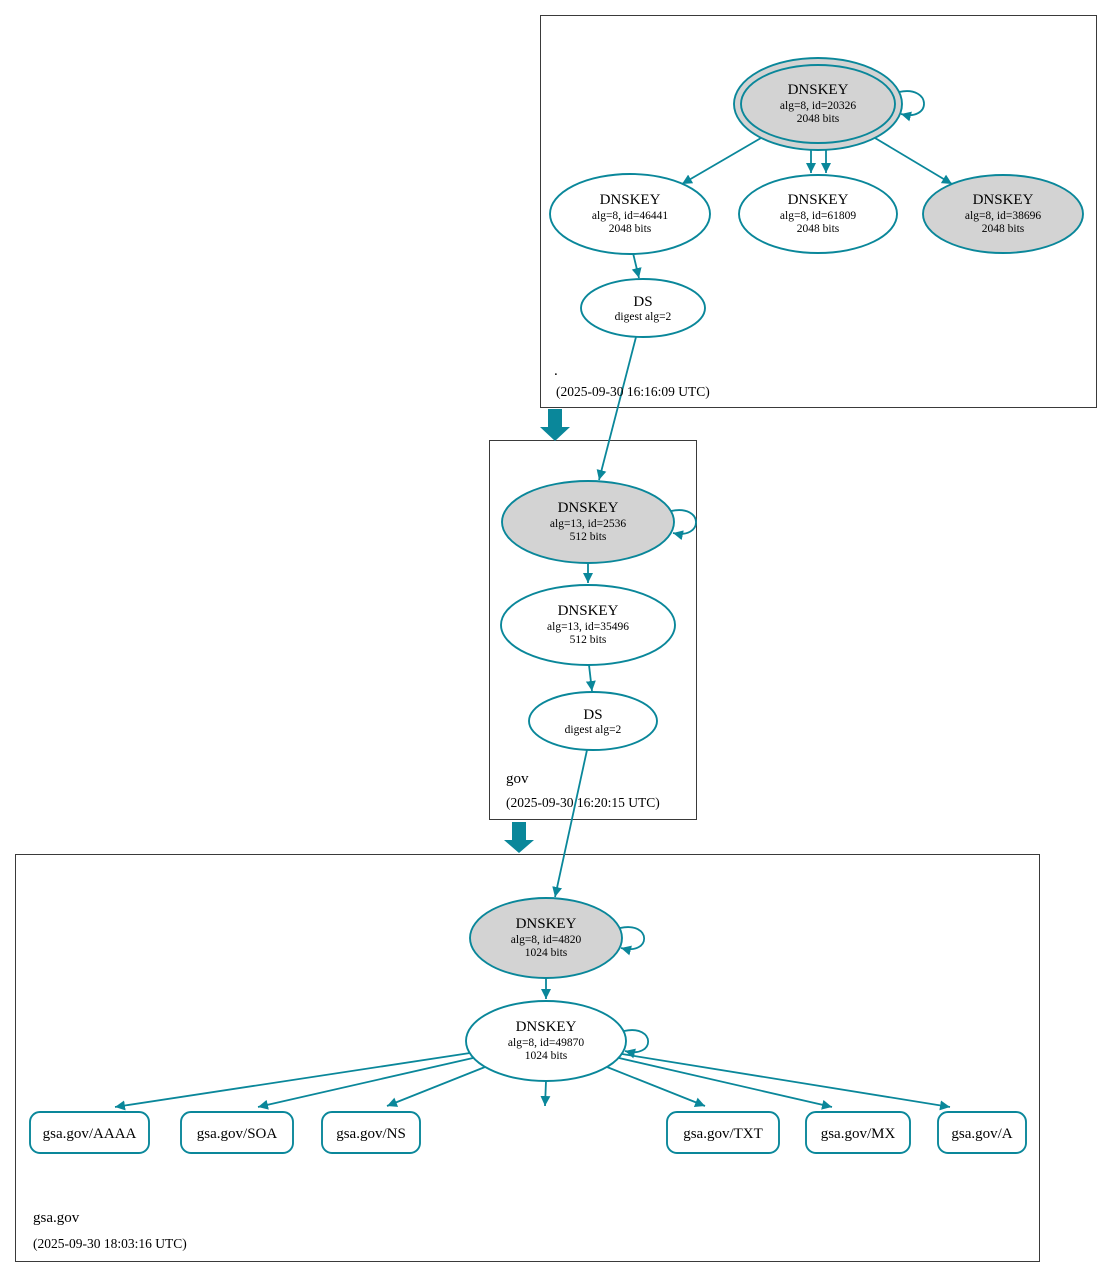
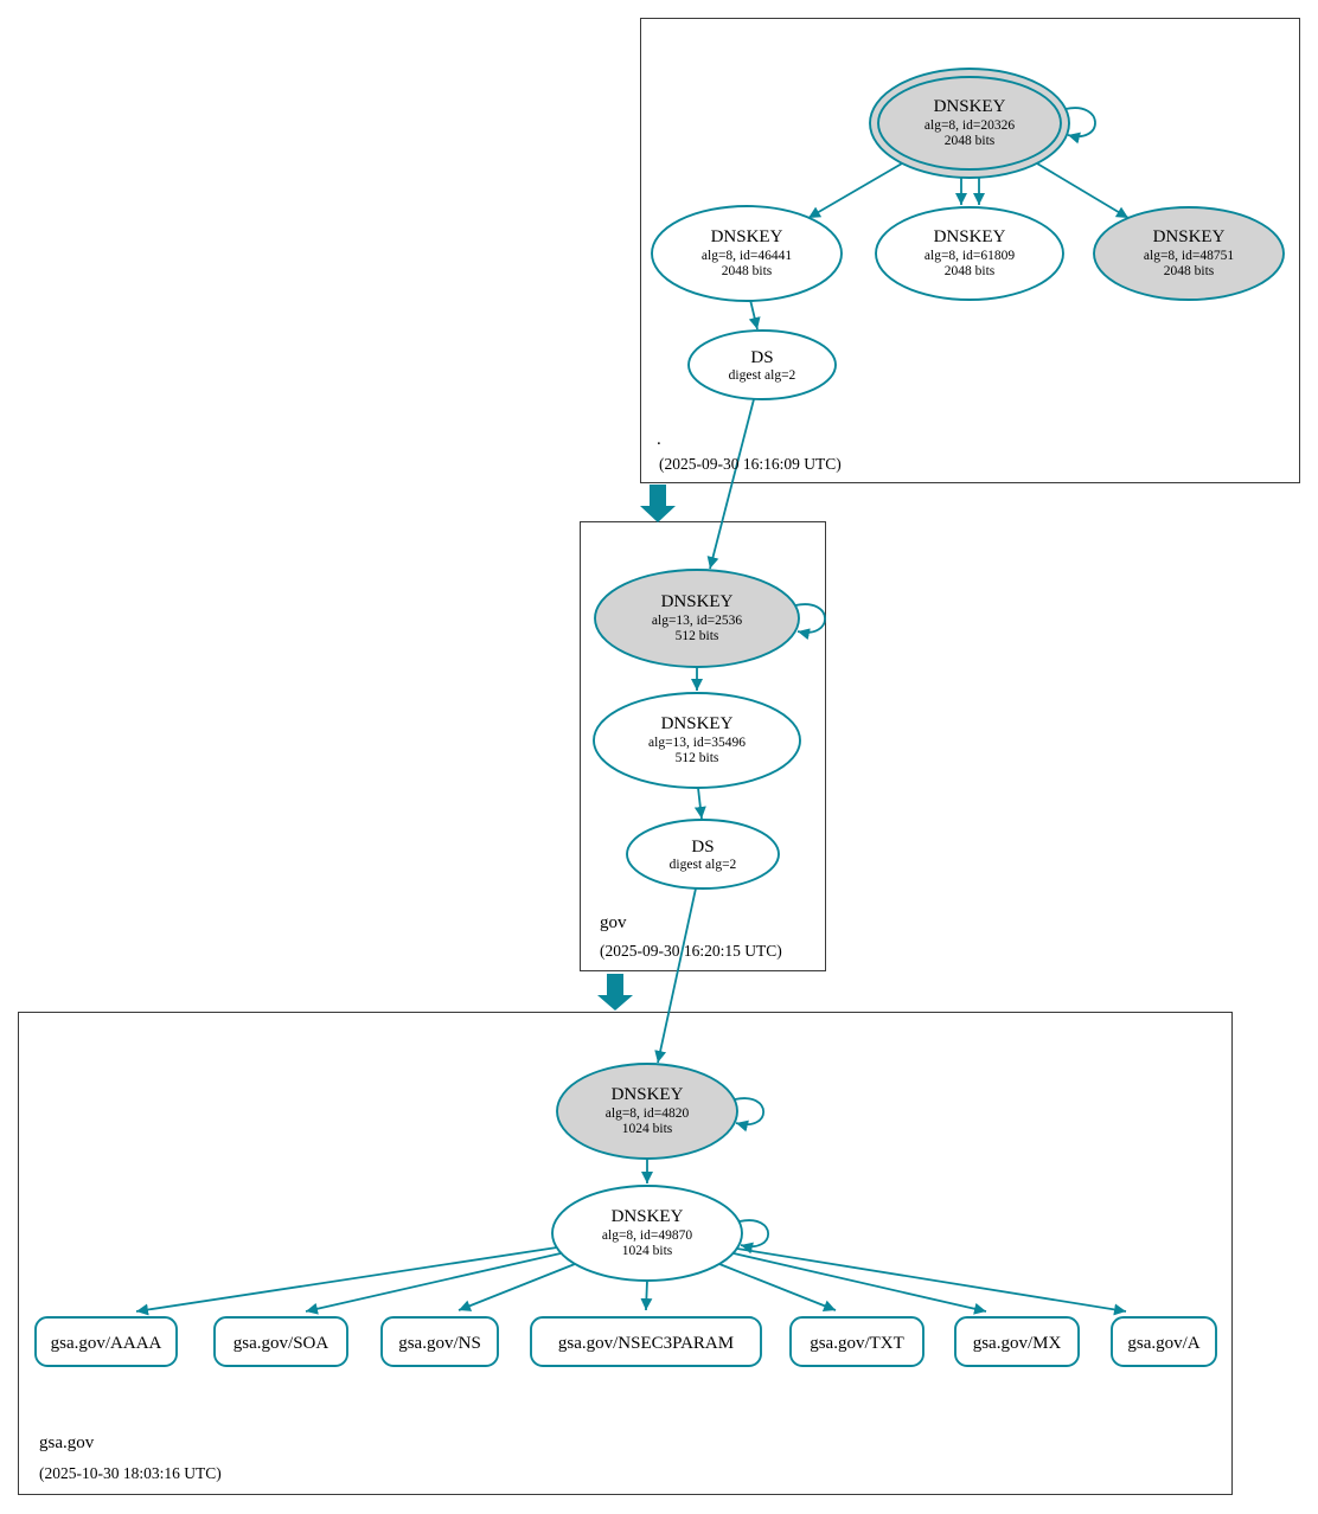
  DNSKEY
  alg=8, id=20326
  2048 bits
  DNSKEY
  alg=8, id=46441
  2048 bits
  DNSKEY
  alg=8, id=61809
  2048 bits
  DNSKEY
- alg=8, id=38696
+ alg=8, id=48751
  2048 bits
  DS
  digest alg=2
  .
  (2025-09-30 16:16:09 UTC)
  DNSKEY
  alg=13, id=2536
  512 bits
  DNSKEY
  alg=13, id=35496
  512 bits
  DS
  digest alg=2
  gov
  (2025-09-30 16:20:15 UTC)
  DNSKEY
  alg=8, id=4820
  1024 bits
  DNSKEY
  alg=8, id=49870
  1024 bits
  gsa.gov/AAAA
  gsa.gov/SOA
  gsa.gov/NS
+ gsa.gov/NSEC3PARAM
  gsa.gov/TXT
  gsa.gov/MX
  gsa.gov/A
  gsa.gov
- (2025-09-30 18:03:16 UTC)
+ (2025-10-30 18:03:16 UTC)
